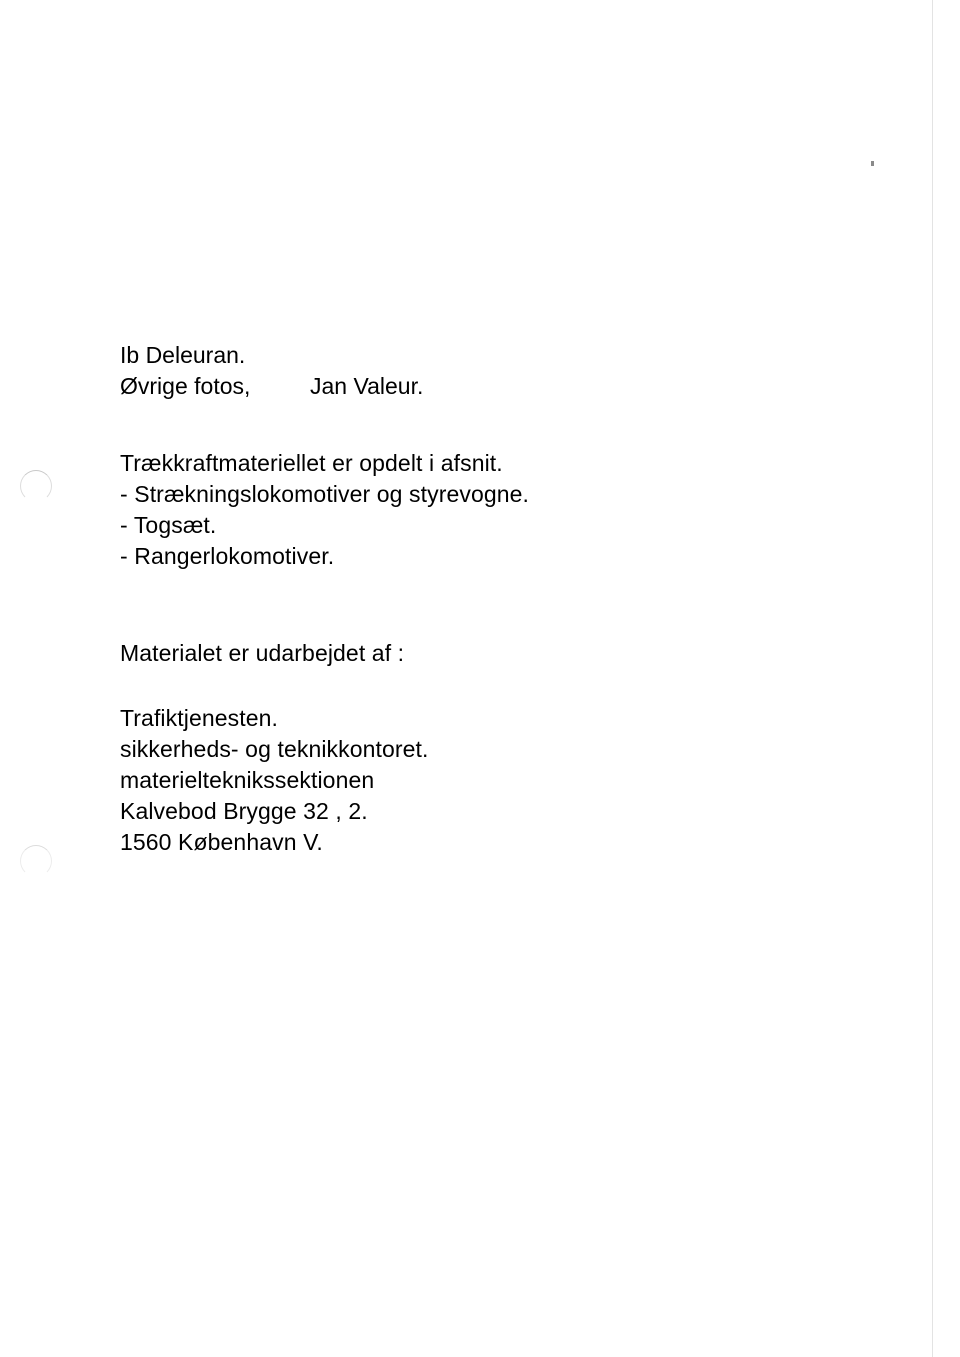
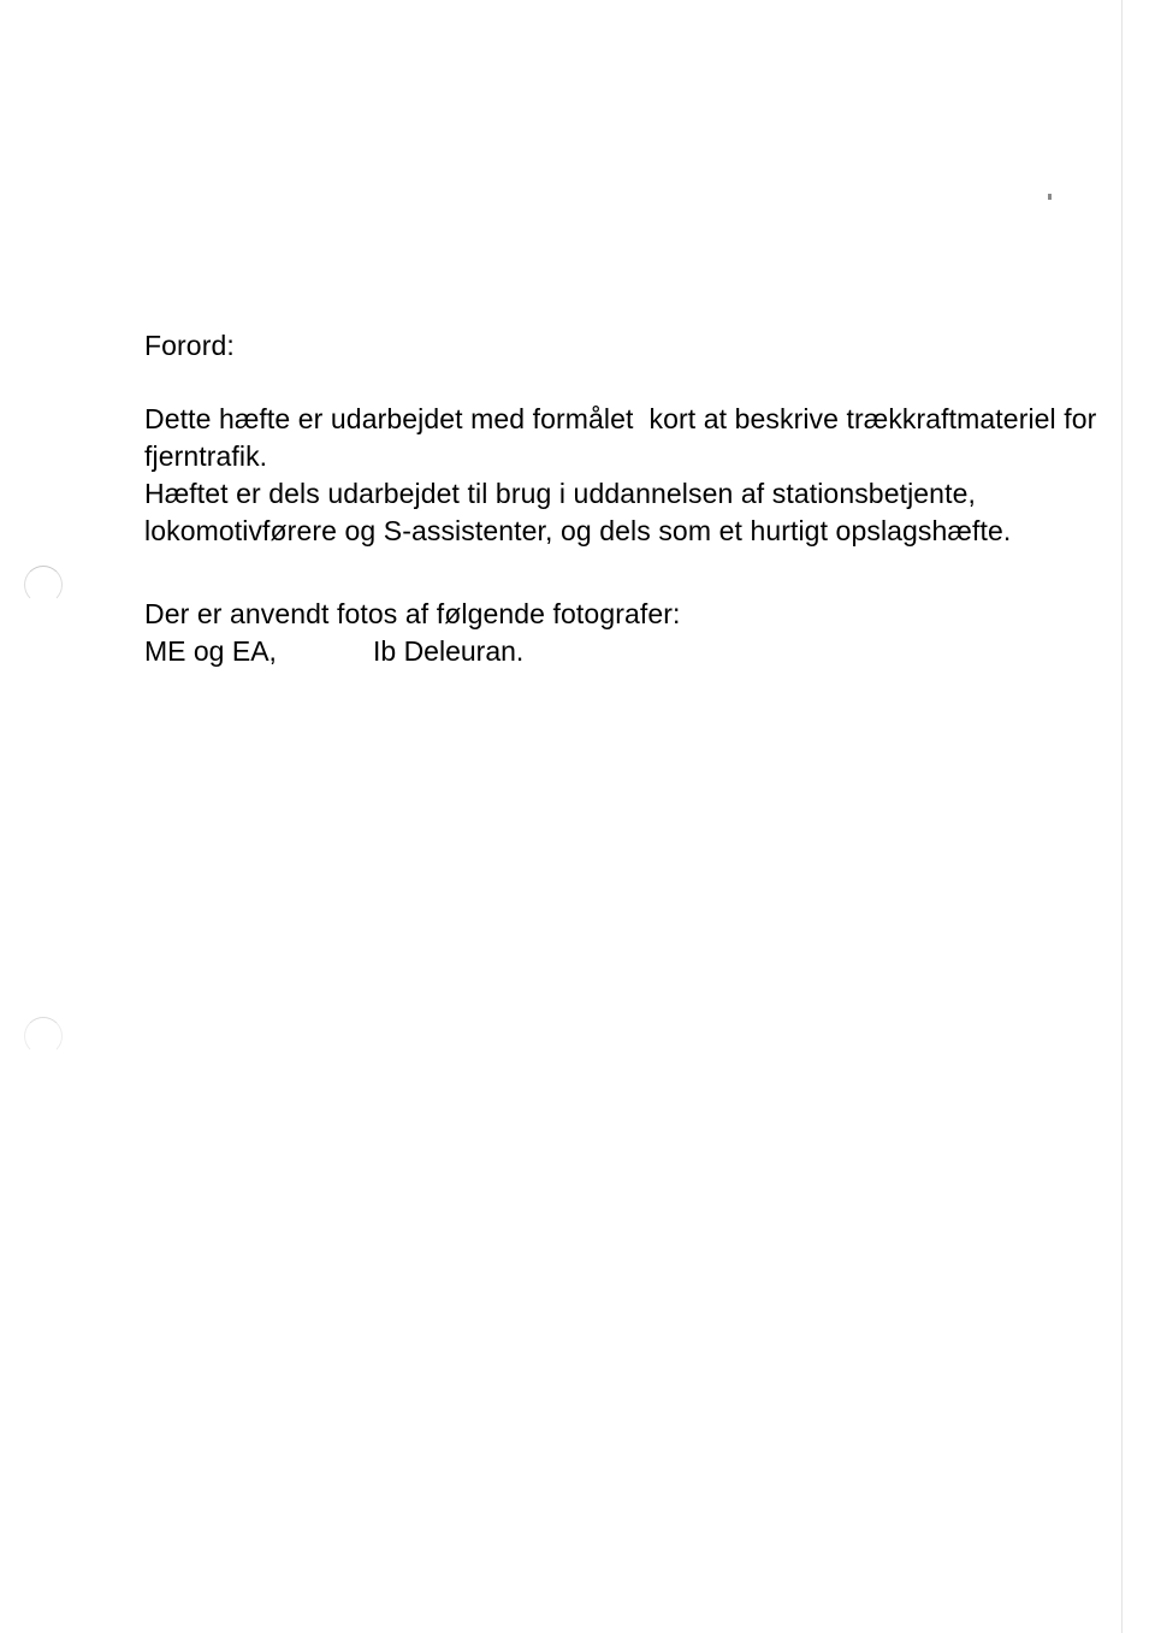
+ Forord:
+ Dette hæfte er udarbejdet med formålet kort at beskrive trækkraftmateriel for
+ fjerntrafik.
+ Hæftet er dels udarbejdet til brug i uddannelsen af stationsbetjente,
+ lokomotivførere og S-assistenter, og dels som et hurtigt opslagshæfte.
+ Der er anvendt fotos af følgende fotografer:
+ ME og EA,
  Ib Deleuran.
- Øvrige fotos,
- Jan Valeur.
- Trækkraftmateriellet er opdelt i afsnit.
- - Strækningslokomotiver og styrevogne.
- - Togsæt.
- - Rangerlokomotiver.
- Materialet er udarbejdet af :
- Trafiktjenesten.
- sikkerheds- og teknikkontoret.
- materielteknikssektionen
- Kalvebod Brygge 32 , 2.
- 1560 København V.
